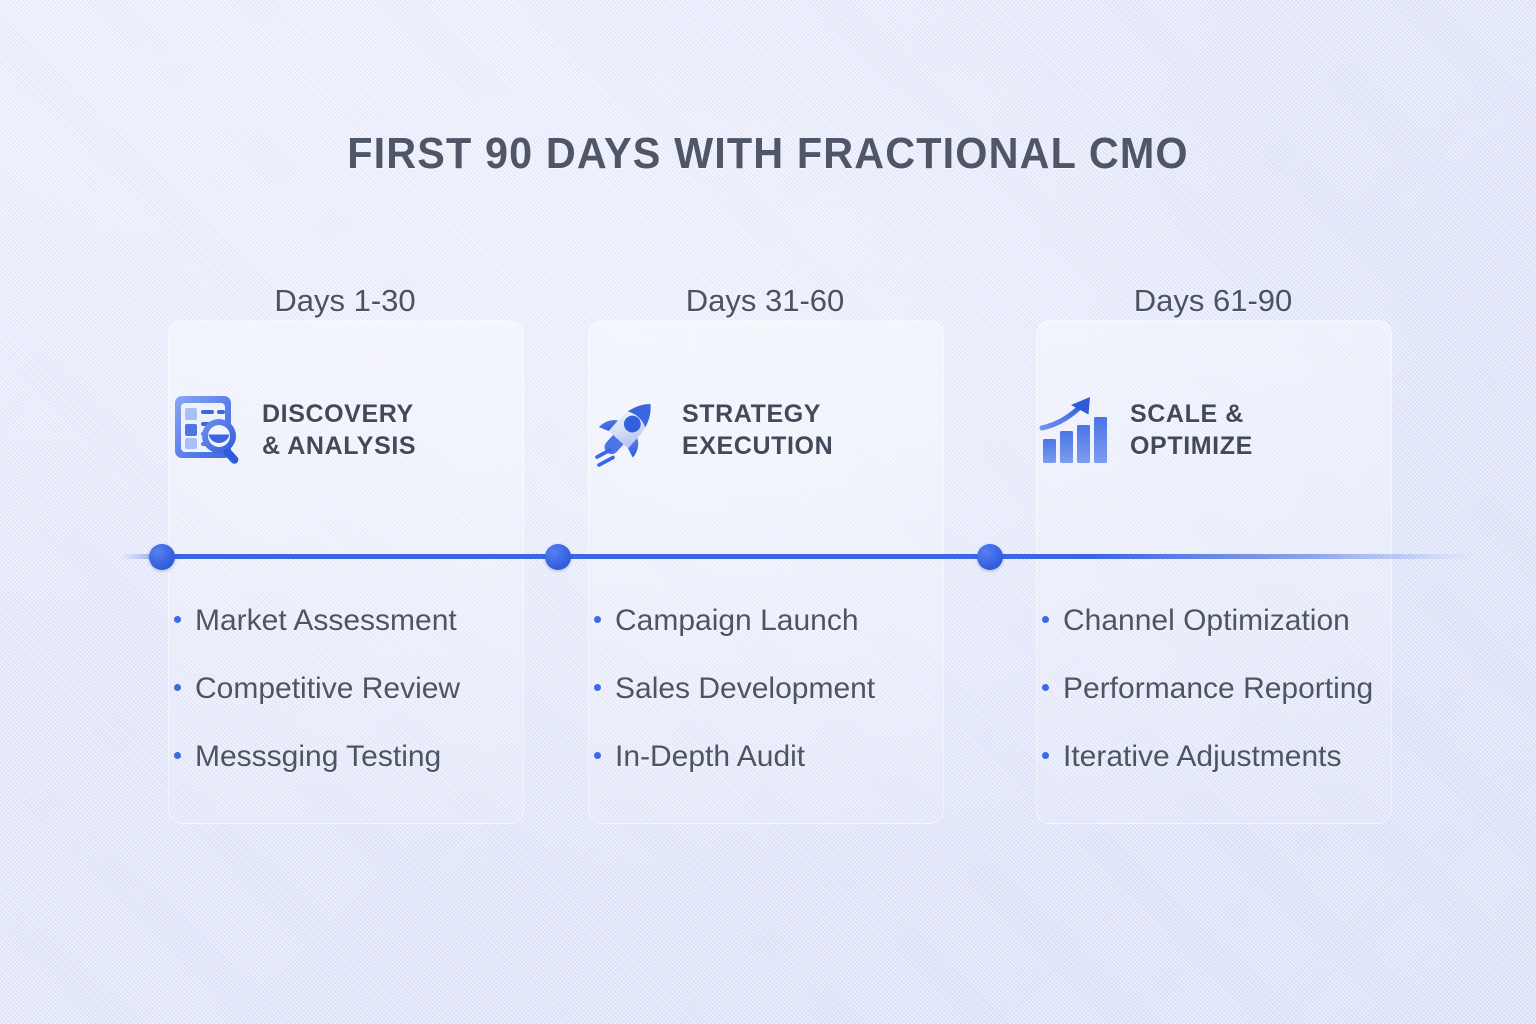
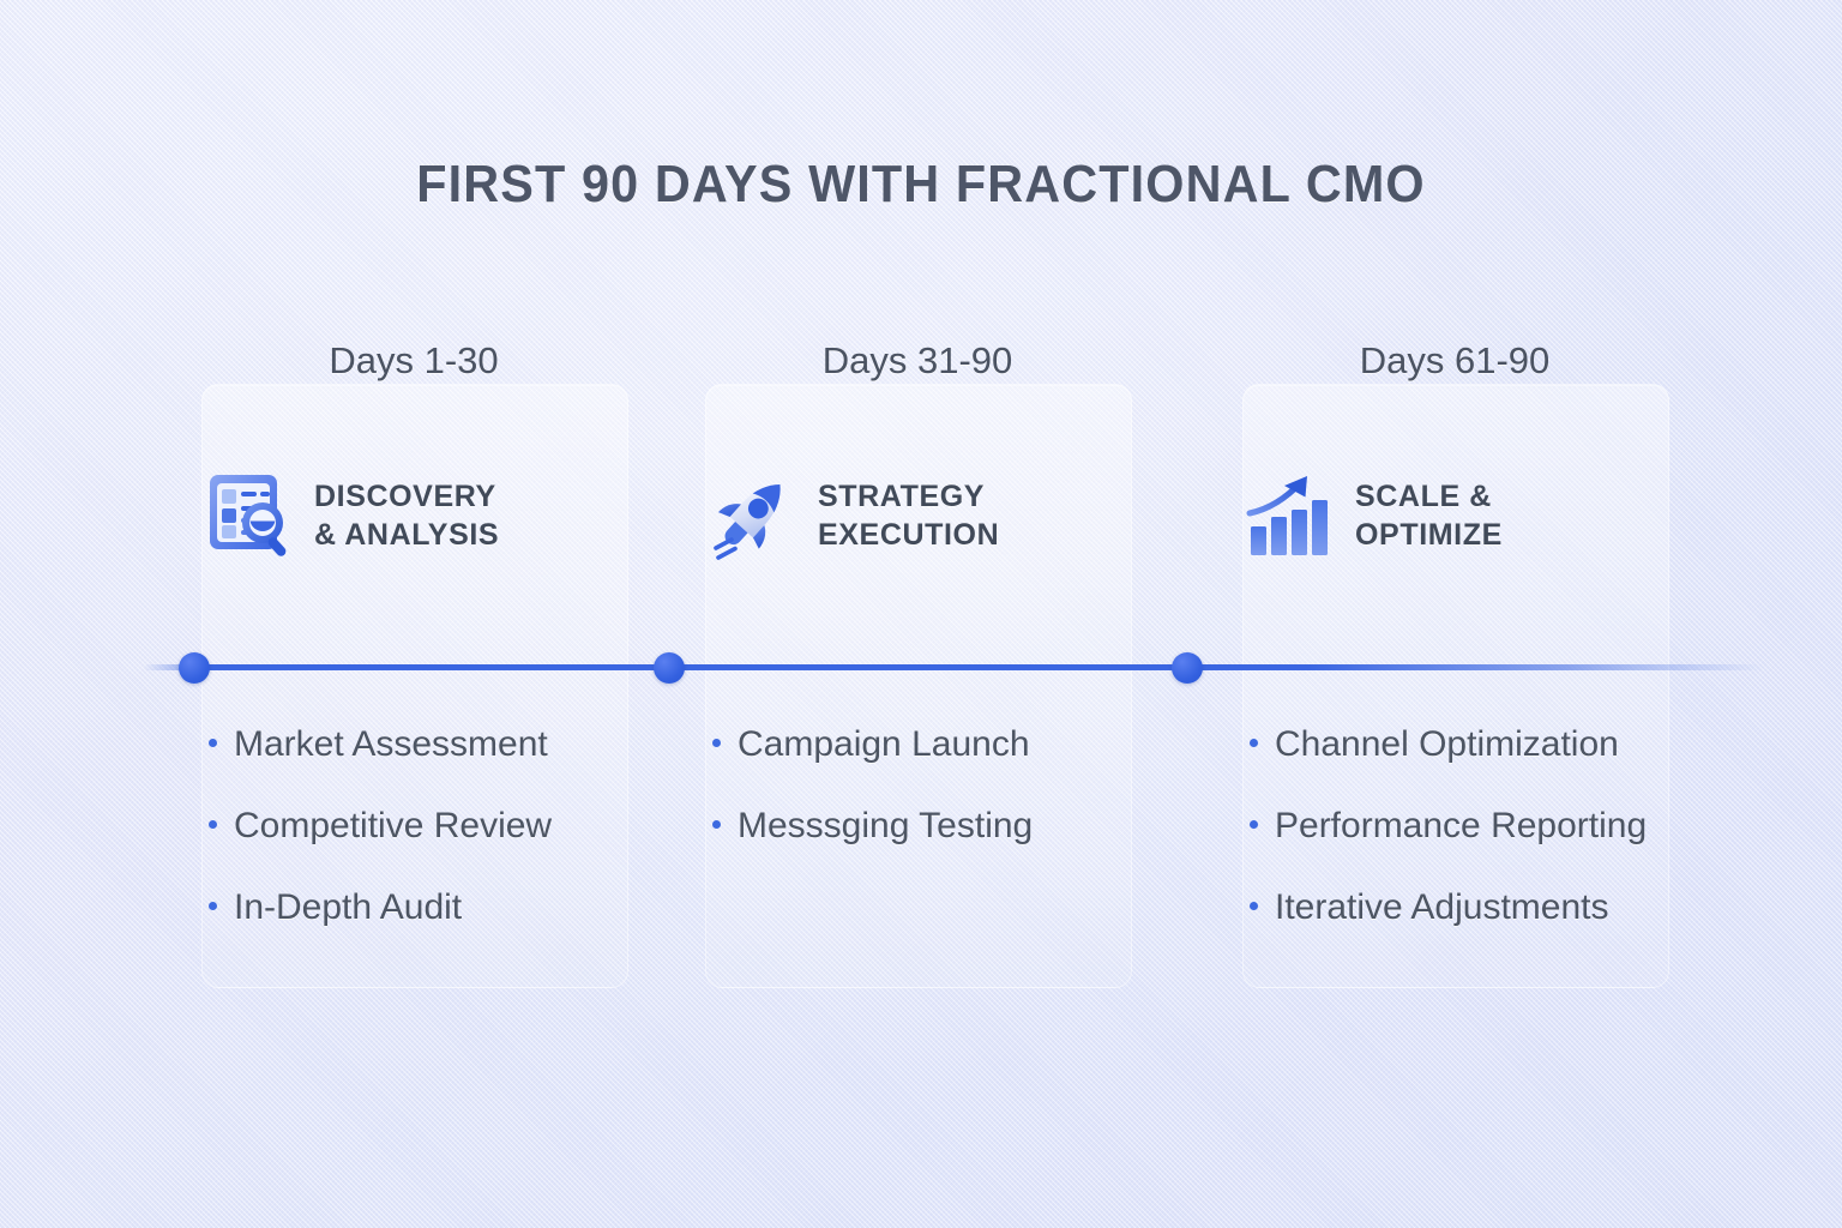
  FIRST 90 DAYS WITH FRACTIONAL CMO
  Days 1-30
  DISCOVERY
  & ANALYSIS
  Market Assessment
  Competitive Review
- Messsging Testing
+ In-Depth Audit
- Days 31-60
+ Days 31-90
  STRATEGY
  EXECUTION
  Campaign Launch
- Sales Development
- In-Depth Audit
+ Messsging Testing
  Days 61-90
  SCALE &
  OPTIMIZE
  Channel Optimization
  Performance Reporting
  Iterative Adjustments
